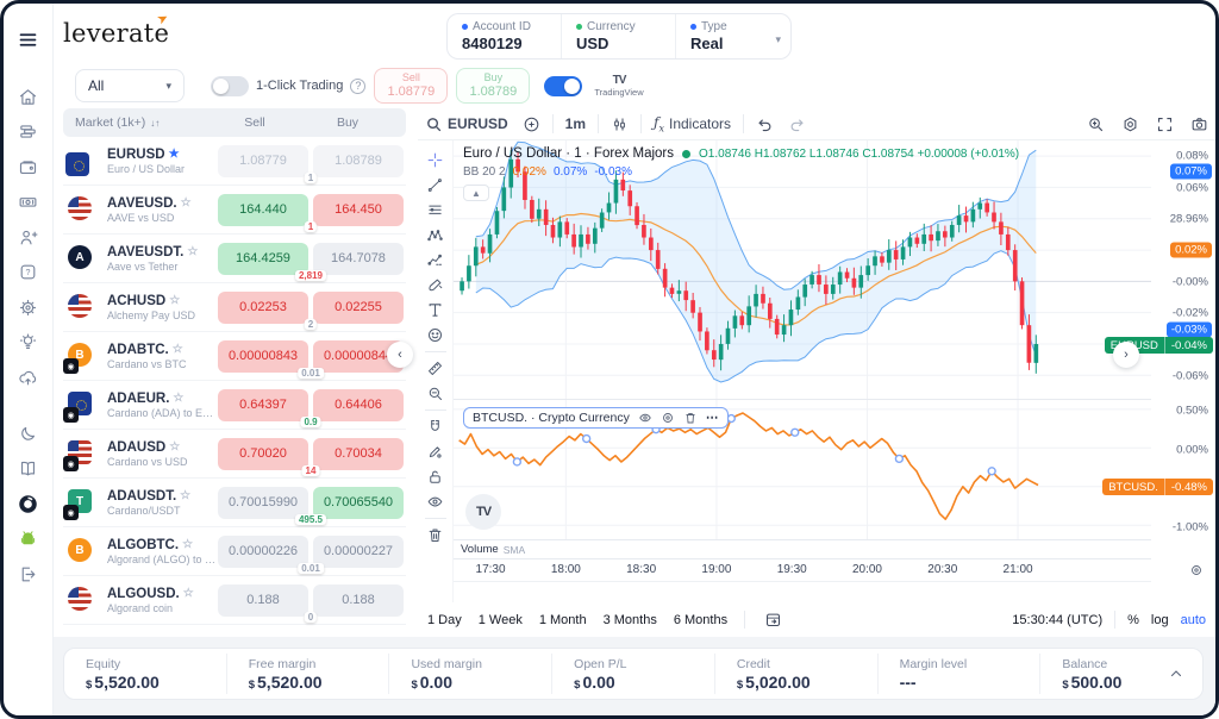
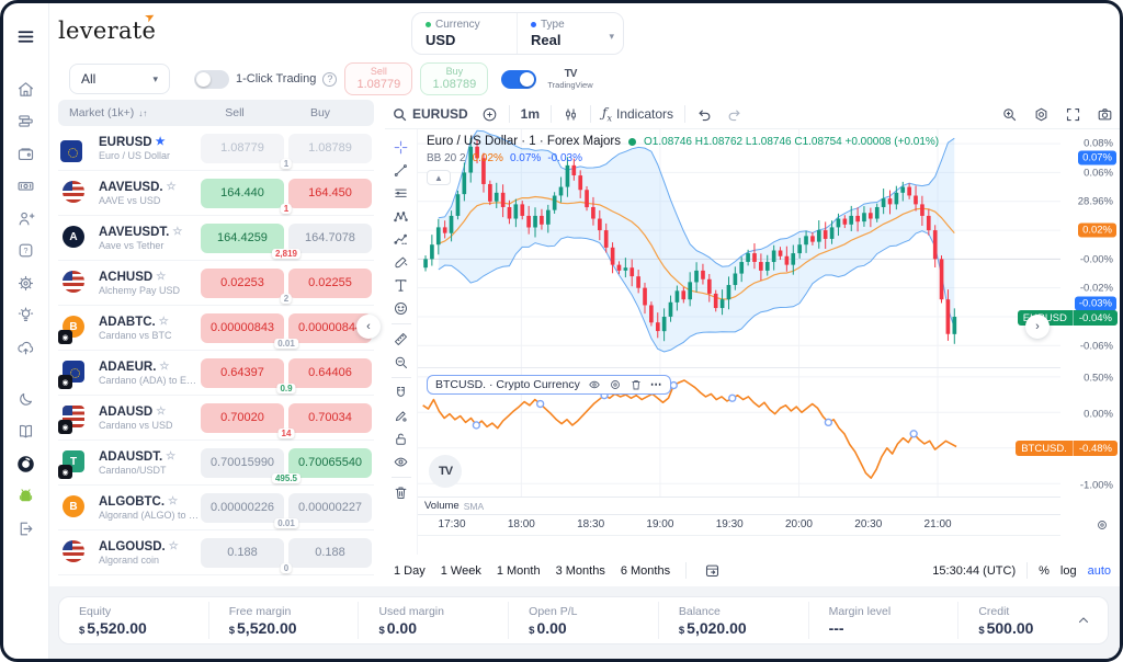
  ?
  leverate
- Account ID
- 8480129
  Currency
  USD
  Type
  Real
  ▾
  All
  ▾
  1-Click Trading
  ?
  Sell
  1.08779
  Buy
  1.08789
  TV
  TradingView
  Market (1k+)
  ↓↑
  Sell
  Buy
  EURUSD
  ★
  Euro / US Dollar
  1.08779
  1.08789
  1
  AAVEUSD.
  ☆
  AAVE vs USD
  164.440
  164.450
  1
  A
  AAVEUSDT.
  ☆
  Aave vs Tether
  164.4259
  164.7078
  2,819
  ACHUSD
  ☆
  Alchemy Pay USD
  0.02253
  0.02255
  2
  B
  ADABTC.
  ☆
  Cardano vs BTC
  0.00000843
  0.0000084
  0.01
  ADAEUR.
  ☆
  Cardano (ADA) to Euro
  0.64397
  0.64406
  0.9
  ADAUSD
  ☆
  Cardano vs USD
  0.70020
  0.70034
  14
  T
  ADAUSDT.
  ☆
  Cardano/USDT
  0.70015990
  0.70065540
  495.5
  B
  ALGOBTC.
  ☆
  0.00000226
  0.00000227
  0.01
  ALGOUSD.
  ☆
  Algorand coin
  0.188
  0.188
  0
  EURUSD
  1m
  ƒx
  Indicators
  Euro / US Dollar · 1 · Forex Majors
  O1.08746 H1.08762 L1.08746 C1.08754 +0.00008 (+0.01%)
  BB 20 2
  0.02%
  0.07%
  -0.03%
  ▲
  BTCUSD. · Crypto Currency
  ⋯
  TV
  Volume
  SMA
  17:30
  18:00
  18:30
  19:00
  19:30
  20:00
  20:30
  21:00
  0.08%
  0.07%
  0.06%
  28.96%
  0.02%
  -0.00%
  -0.02%
  -0.03%
  -0.06%
  -0.04%
  0.50%
  0.00%
  -1.00%
  BTCUSD.
  -0.48%
  1 Day
  1 Week
  1 Month
  3 Months
  6 Months
  15:30:44 (UTC)
  %
  log
  auto
  Equity
  $ 5,520.00
  Free margin
  $ 5,520.00
  Used margin
  $ 0.00
  Open P/L
  $ 0.00
- Credit
+ Balance
  $ 5,020.00
  Margin level
  ---
- Balance
+ Credit
  $ 500.00
  ‹
  ›
